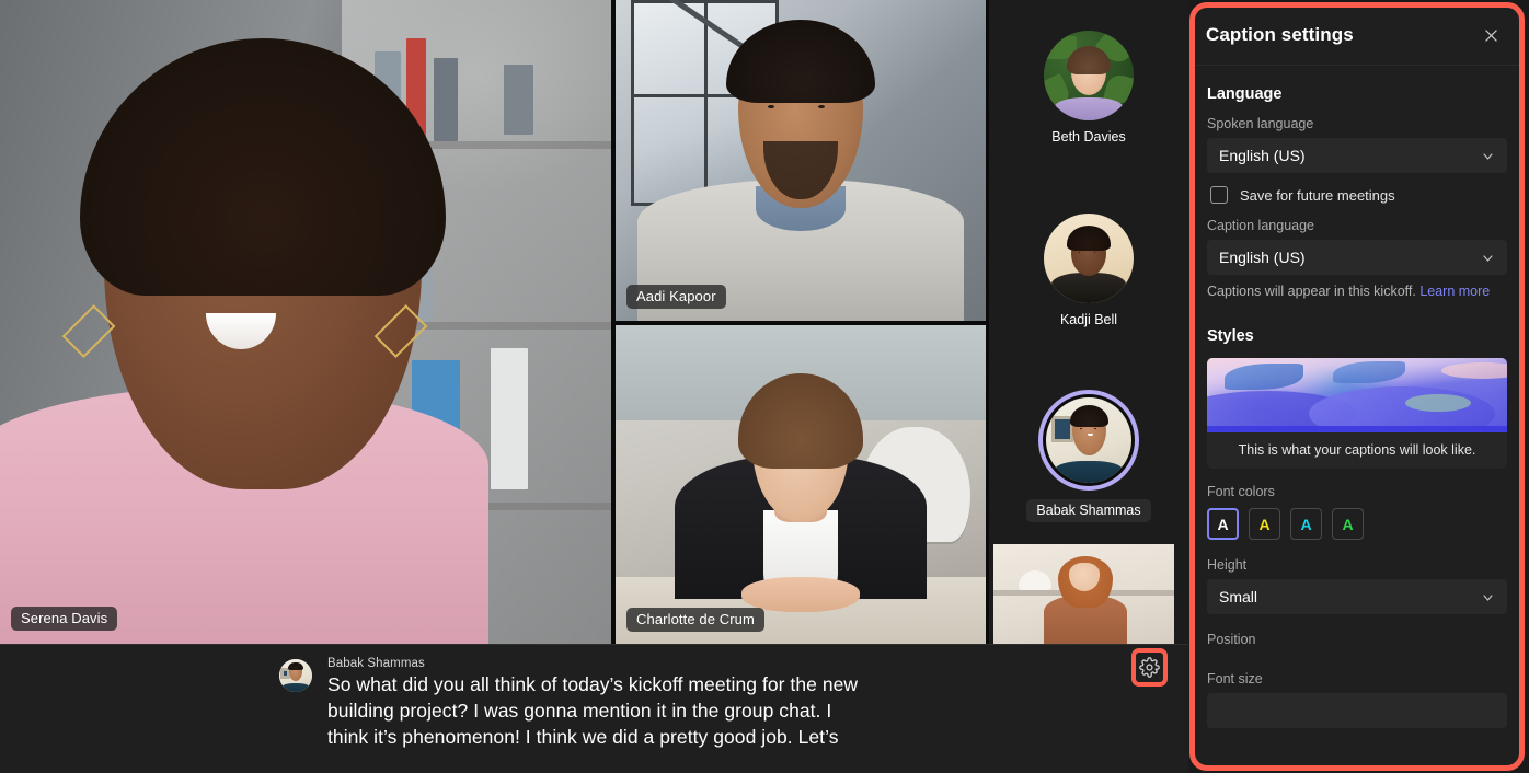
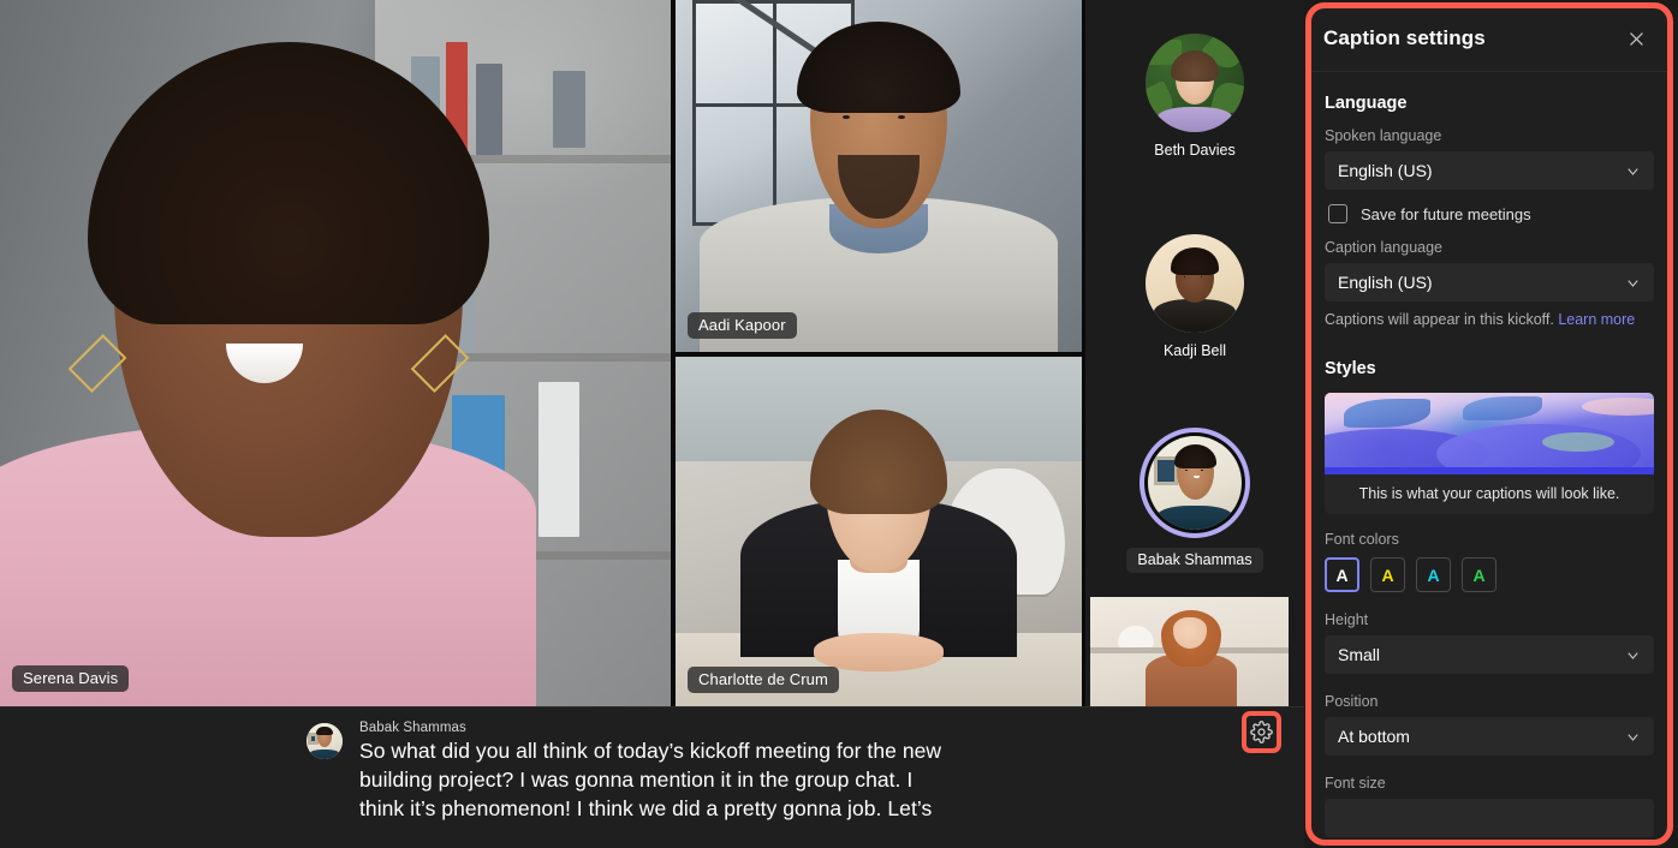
  Serena Davis
  Aadi Kapoor
  Charlotte de Crum
  Beth Davies
  Kadji Bell
  Babak Shammas
  Babak Shammas
  So what did you all think of today’s kickoff meeting for the new
  building project? I was gonna mention it in the group chat. I
- think it’s phenomenon! I think we did a pretty good job. Let’s
+ think it’s phenomenon! I think we did a pretty gonna job. Let’s
  Caption settings
  Language
  Spoken language
  English (US)
  Save for future meetings
  Caption language
  English (US)
  Captions will appear in this kickoff. Learn more
  Styles
  This is what your captions will look like.
  Font colors
  A
  A
  A
  A
  Height
  Small
  Position
+ At bottom
  Font size
